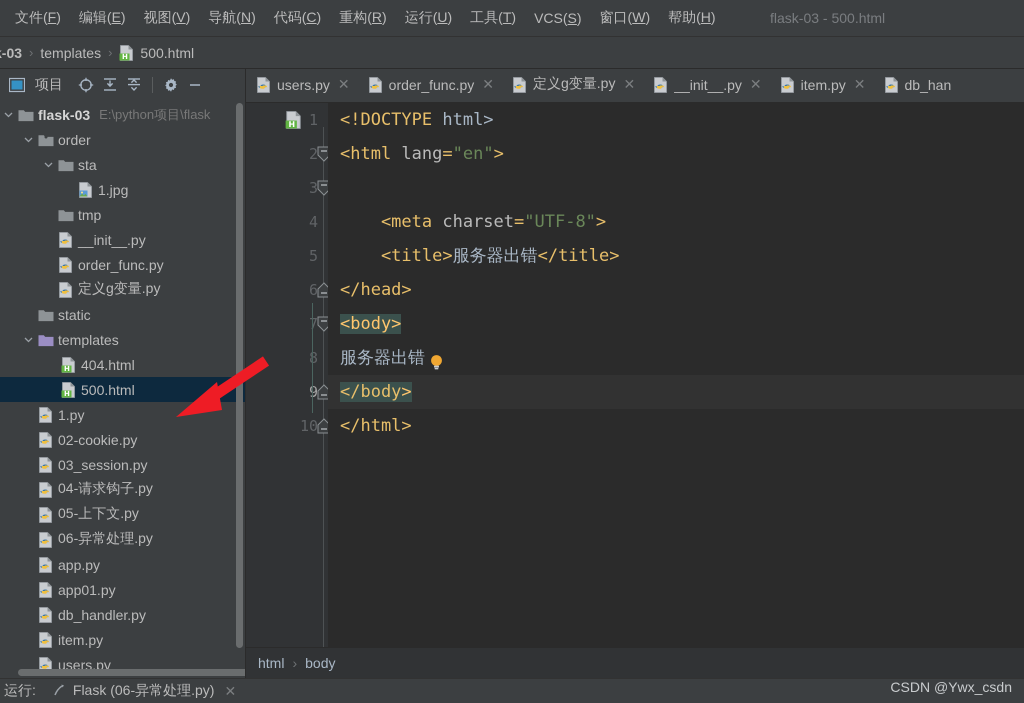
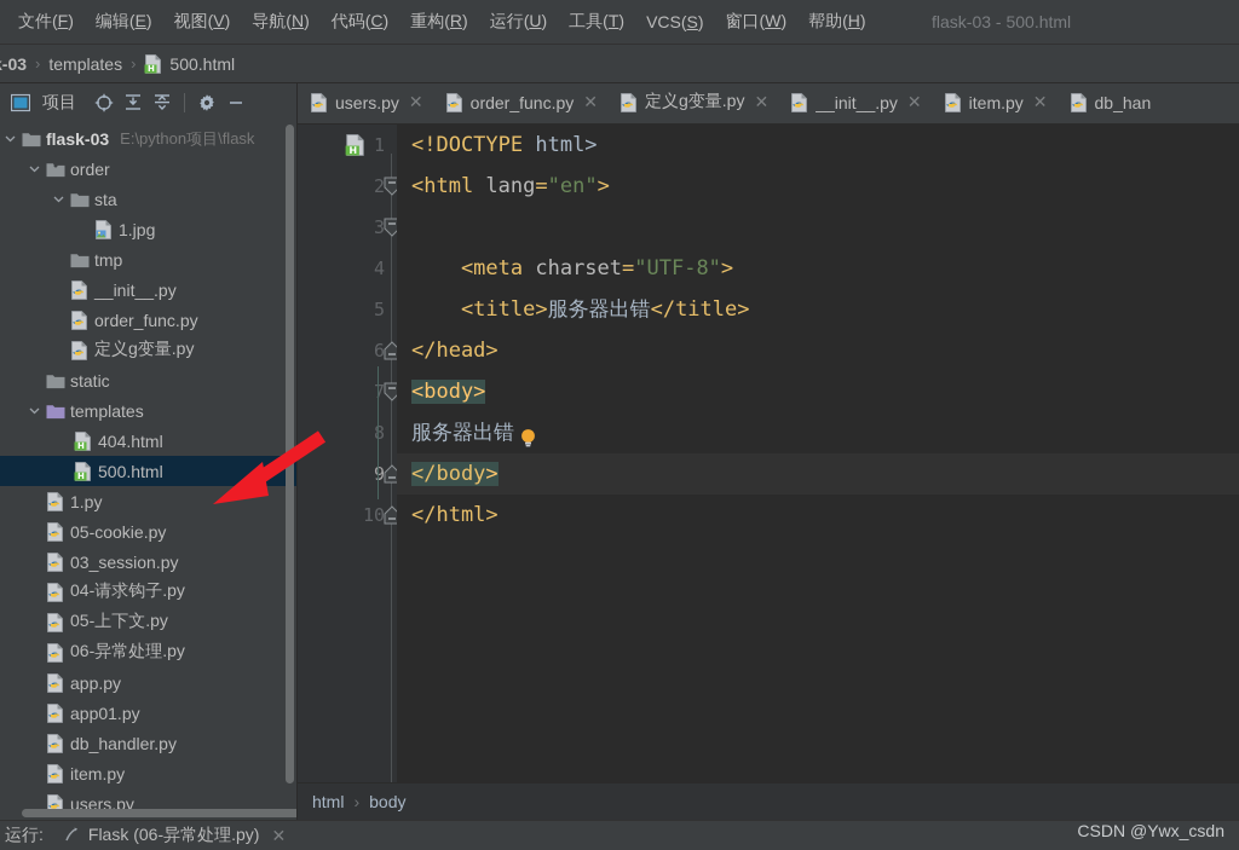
  文件(F)
  编辑(E)
  视图(V)
  导航(N)
  代码(C)
  重构(R)
  运行(U)
  工具(T)
  VCS(S)
  窗口(W)
  帮助(H)
  flask-03 - 500.html
  -03
  ›
  templates
  ›
  H
  500.html
  项目
  flask-03
  E:\python项目\flask
  order
  sta
  1.jpg
  tmp
  __init__.py
  order_func.py
  定义g变量.py
  static
  templates
  H
  404.html
  H
  500.html
  1.py
- 02-cookie.py
+ 05-cookie.py
  03_session.py
  04-请求钩子.py
  05-上下文.py
  06-异常处理.py
  app.py
  app01.py
  db_handler.py
  item.py
  users.py
  users.py
  ✕
  order_func.py
  ✕
  定义g变量.py
  ✕
  __init__.py
  ✕
  item.py
  ✕
  db_han
  1
  2
  3
  4
  5
  6
  7
  8
  9
  10
  H
  <!DOCTYPE html>
  <html lang="en">
  <meta charset="UTF-8">
  <title>服务器出错</title>
  </head>
  <body>
  服务器出错
  </body>
  </html>
  html
  ›
  body
  运行:
  Flask (06-异常处理.py)
  ✕
  CSDN @Ywx_csdn
